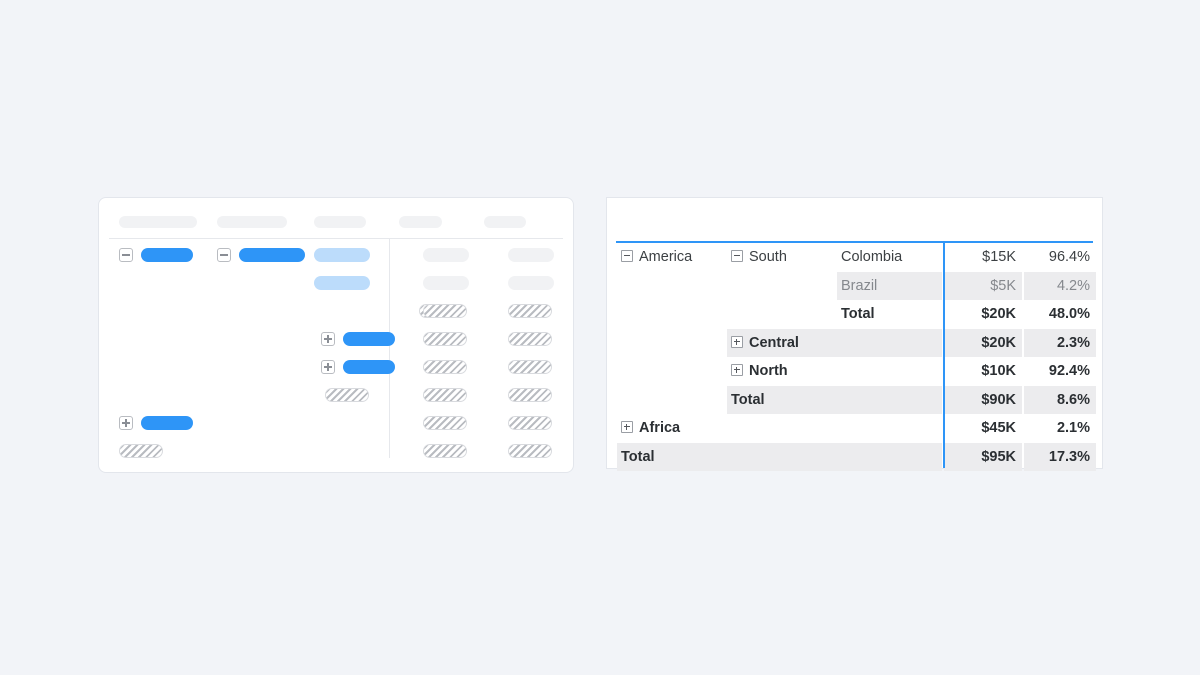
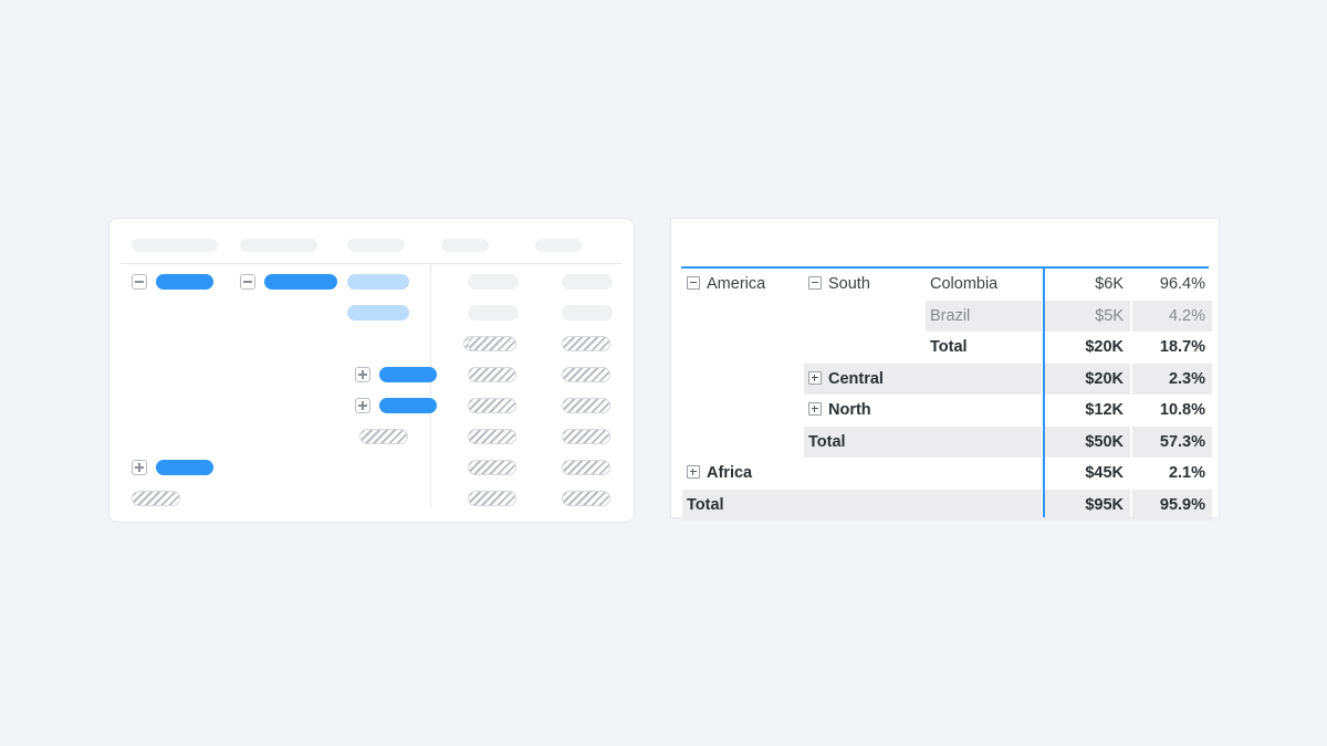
  America
  South
  Colombia
- $15K
+ $6K
  96.4%
  Brazil
  $5K
  4.2%
  Total
  $20K
- 48.0%
+ 18.7%
  Central
  $20K
  2.3%
  North
- $10K
+ $12K
- 92.4%
+ 10.8%
  Total
- $90K
+ $50K
- 8.6%
+ 57.3%
  Africa
  $45K
  2.1%
  Total
  $95K
- 17.3%
+ 95.9%
